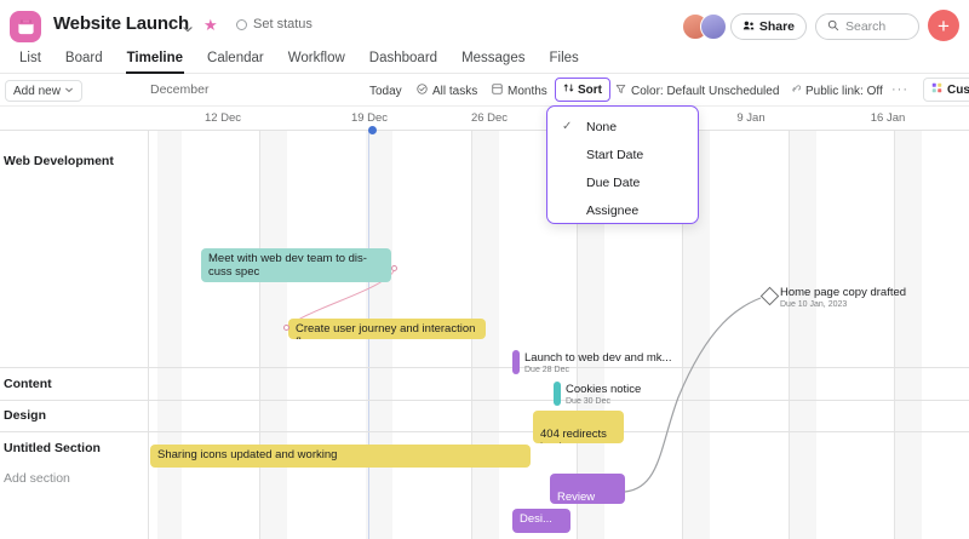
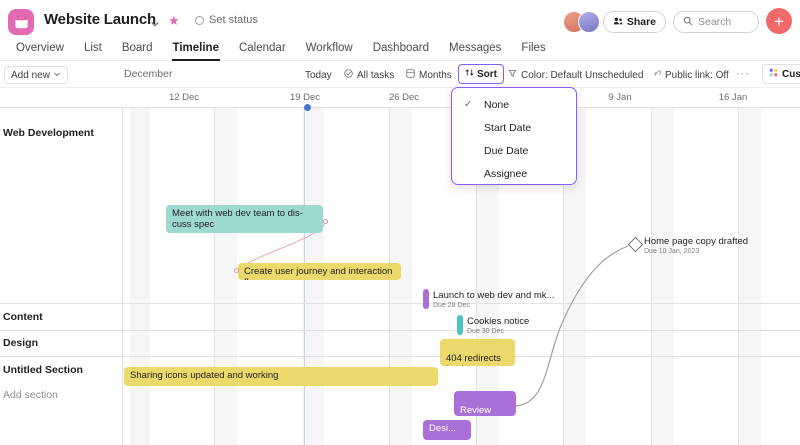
  Website Launch
  ★
  Set status
  Share
  Search
  +
+ Overview
  List
  Board
  Timeline
  Calendar
  Workflow
  Dashboard
  Messages
  Files
  Add new
  December
  Today
  All tasks
  Months
  Sort
  Color: Default
  Unscheduled
  Public link: Off
  ···
  12 Dec
  19 Dec
  26 Dec
  9 Jan
  16 Jan
  Web Development
  Content
  Design
  Untitled Section
  Add section
  Meet with web dev team to dis- cuss spec
  Create user journey and interaction
  Launch to web dev and mk...
  Cookies notice
  404 redirects
  Sharing icons updated and working
  Review
  Desi...
  Home page copy drafted
  ✓
  None
  Start Date
  Due Date
  Assignee
